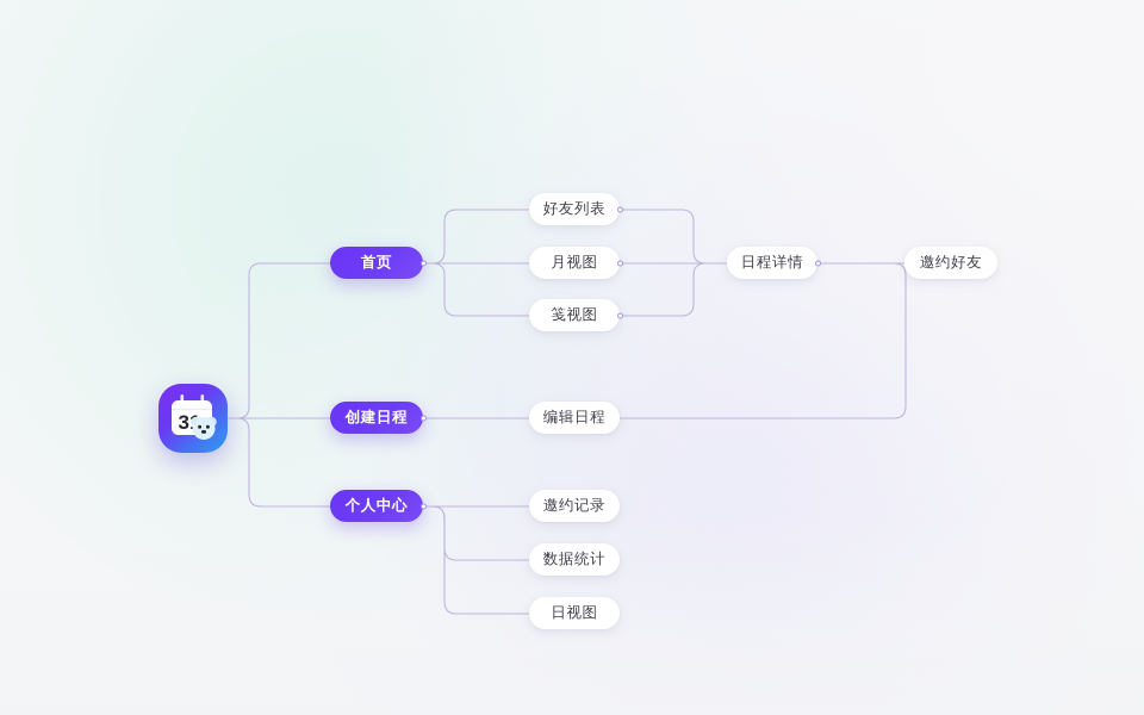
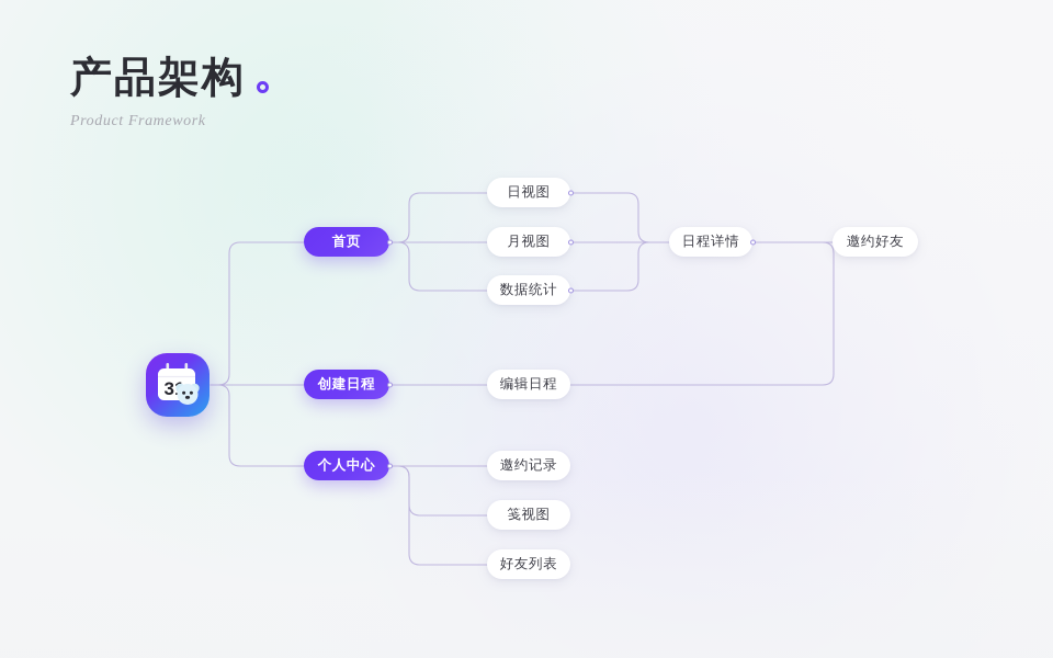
+ 产品架构
+ Product Framework
  首页
  创建日程
  个人中心
- 好友列表
+ 日视图
  月视图
- 笺视图
+ 数据统计
  编辑日程
  邀约记录
- 数据统计
+ 笺视图
- 日视图
+ 好友列表
  日程详情
  邀约好友
